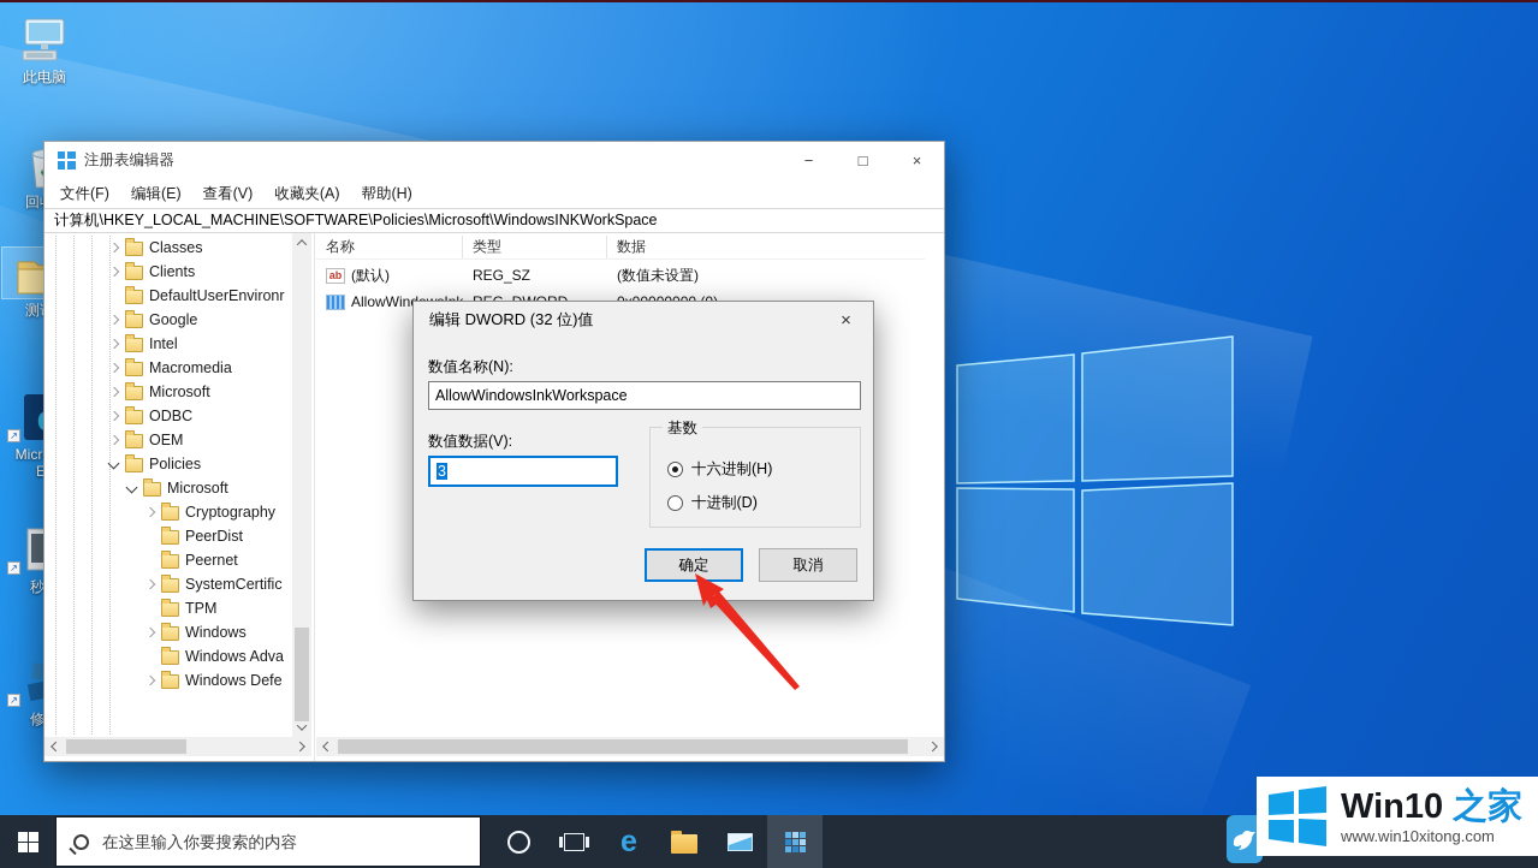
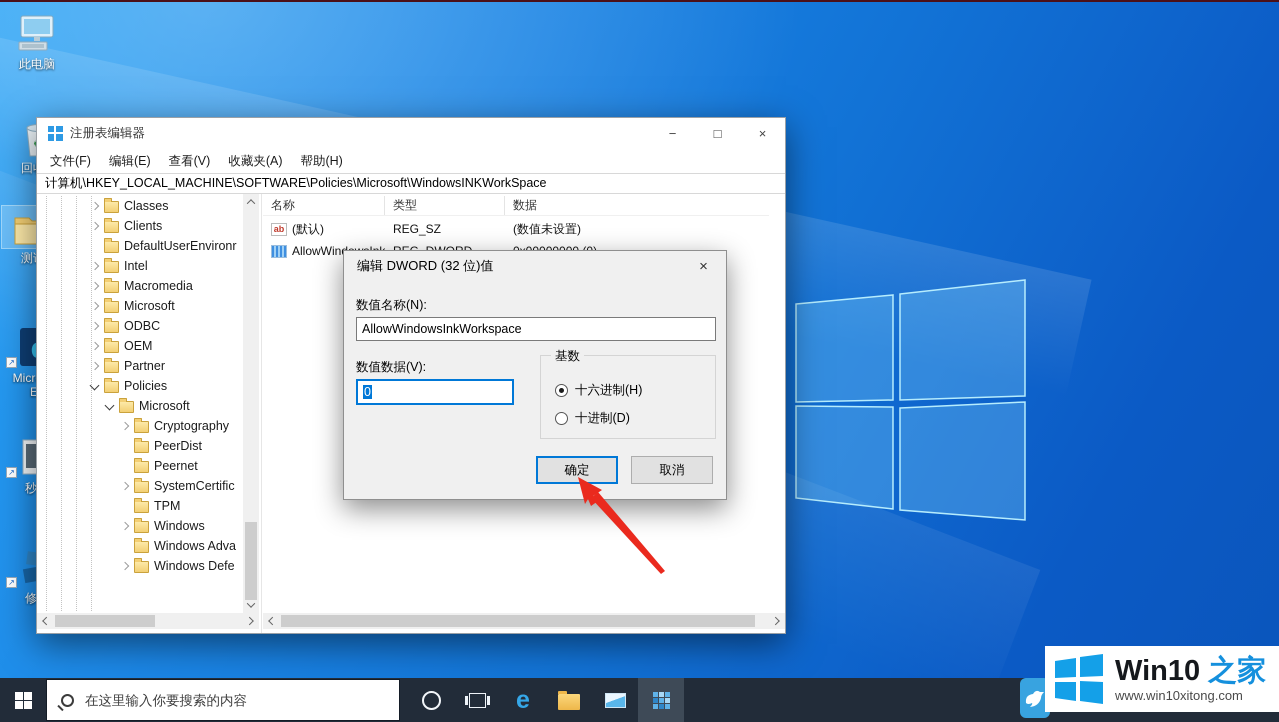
  此电脑
  ↗
  ↗
  ↗
  注册表编辑器
  −
  □
  ×
  文件(F)
  编辑(E)
  查看(V)
  收藏夹(A)
  帮助(H)
  计算机\HKEY_LOCAL_MACHINE\SOFTWARE\Policies\Microsoft\WindowsINKWorkSpace
  Classes
  Clients
  DefaultUserEnvironr
- Google
  Intel
  Macromedia
  Microsoft
  ODBC
  OEM
+ Partner
  Policies
  Microsoft
  Cryptography
  PeerDist
  Peernet
  SystemCertific
  TPM
  Windows
  Windows Adva
  Windows Defe
  名称
  类型
  数据
  ab
  (默认)
  REG_SZ
  (数值未设置)
  编辑 DWORD (32 位)值
  ×
  数值名称(N):
  AllowWindowsInkWorkspace
  数值数据(V):
- 3
+ 0
  基数
  十六进制(H)
  十进制(D)
  确定
  取消
  在这里输入你要搜索的内容
  e
  Win10 之家
  www.win10xitong.com
